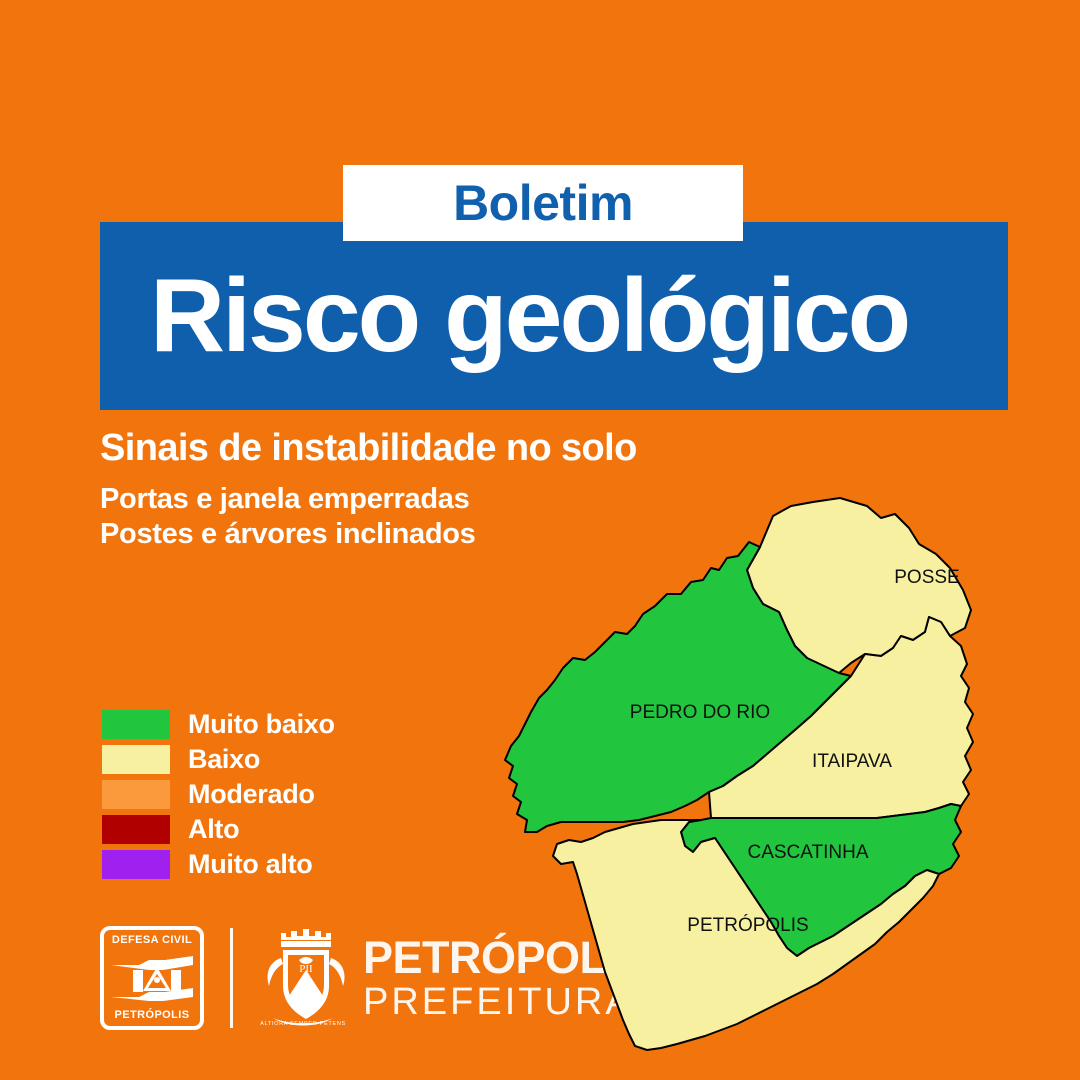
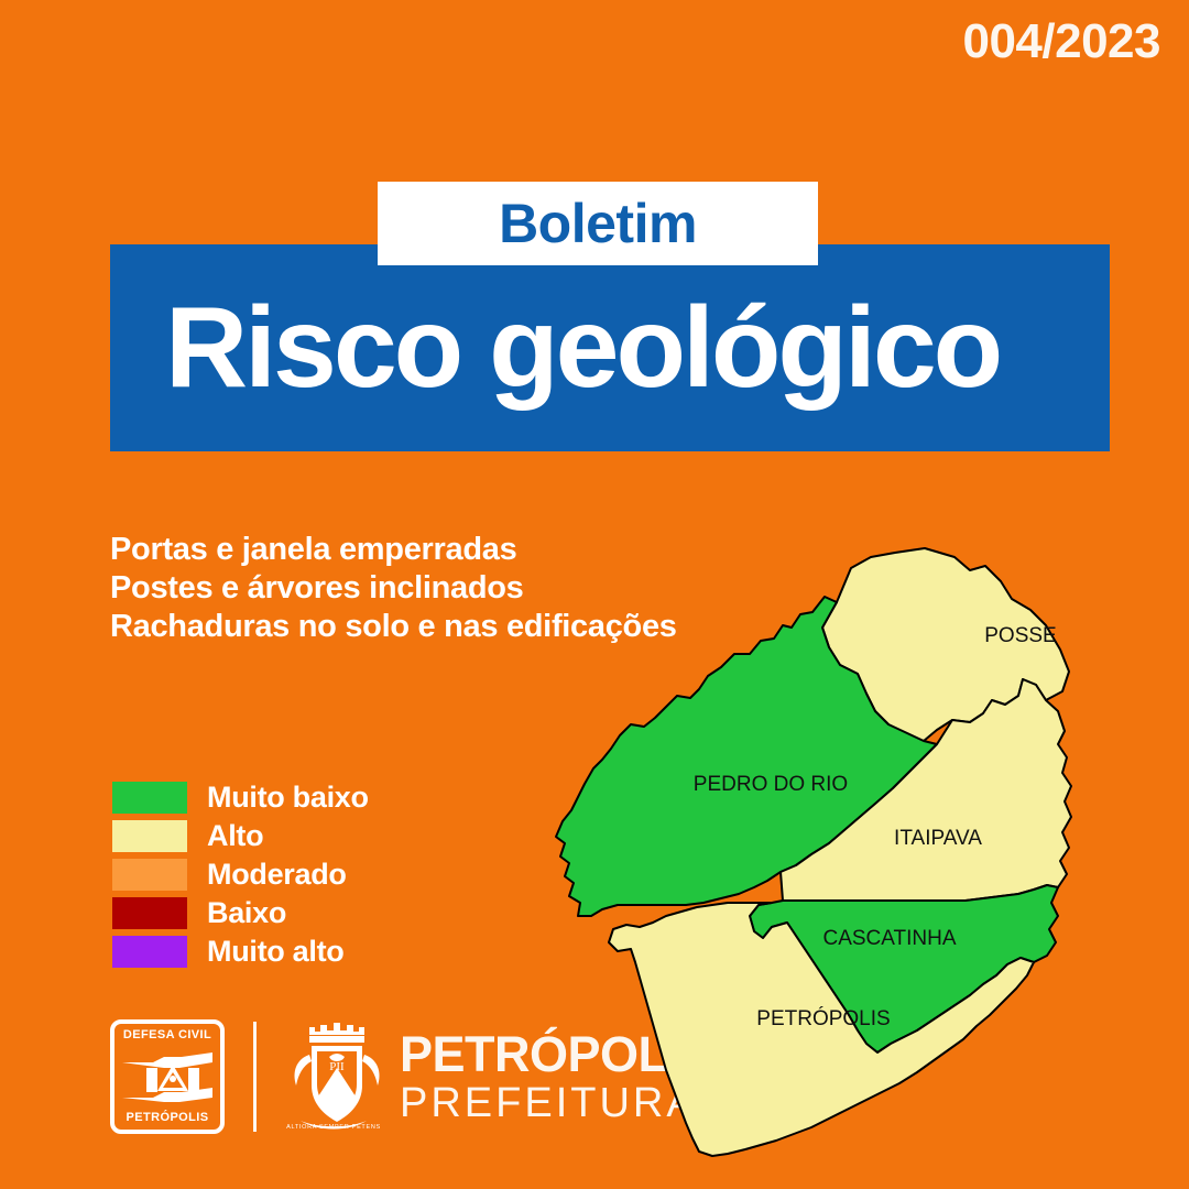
+ 004/2023
  Risco geológico
  Boletim
- Sinais de instabilidade no solo
  Portas e janela emperradas
  Postes e árvores inclinados
+ Rachaduras no solo e nas edificações
  Muito baixo
- Baixo
+ Alto
  Moderado
- Alto
+ Baixo
  Muito alto
  DEFESA CIVIL
  PETRÓPOLIS
  PII
  PETRÓPOL
  PREFEITUR
  POSSE
  PEDRO DO RIO
  ITAIPAVA
  CASCATINHA
  PETRÓPOLIS
